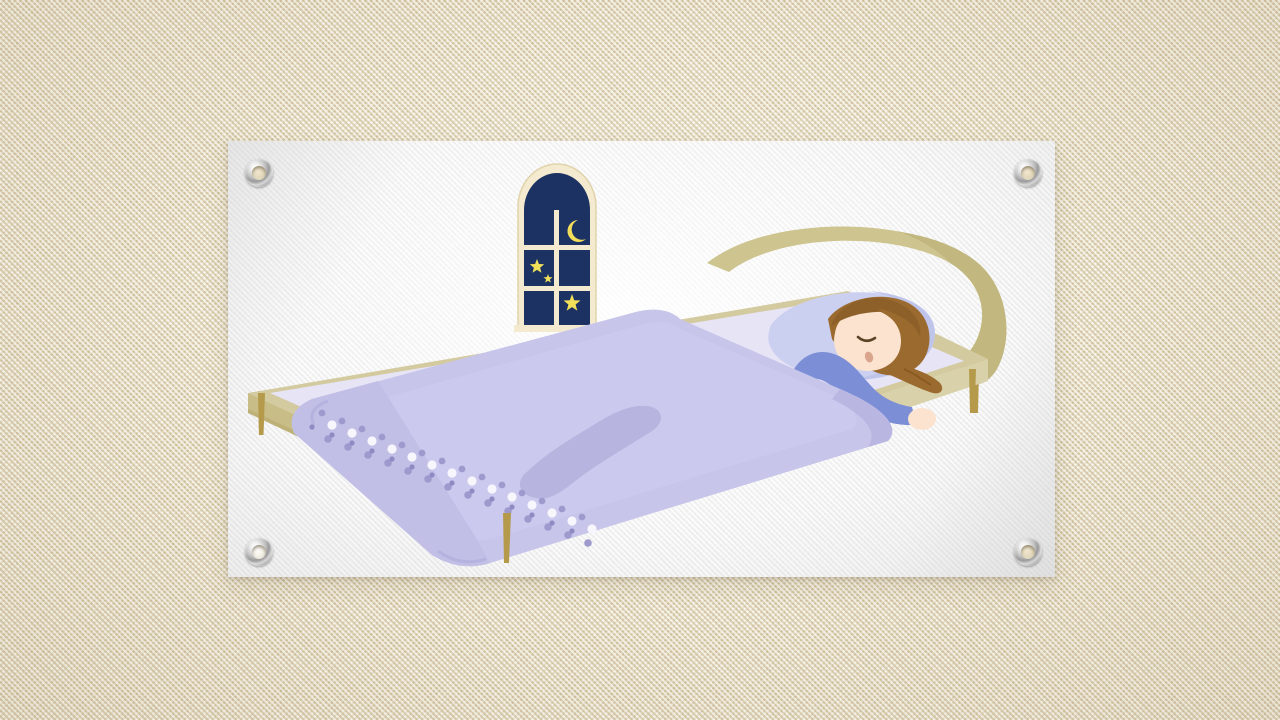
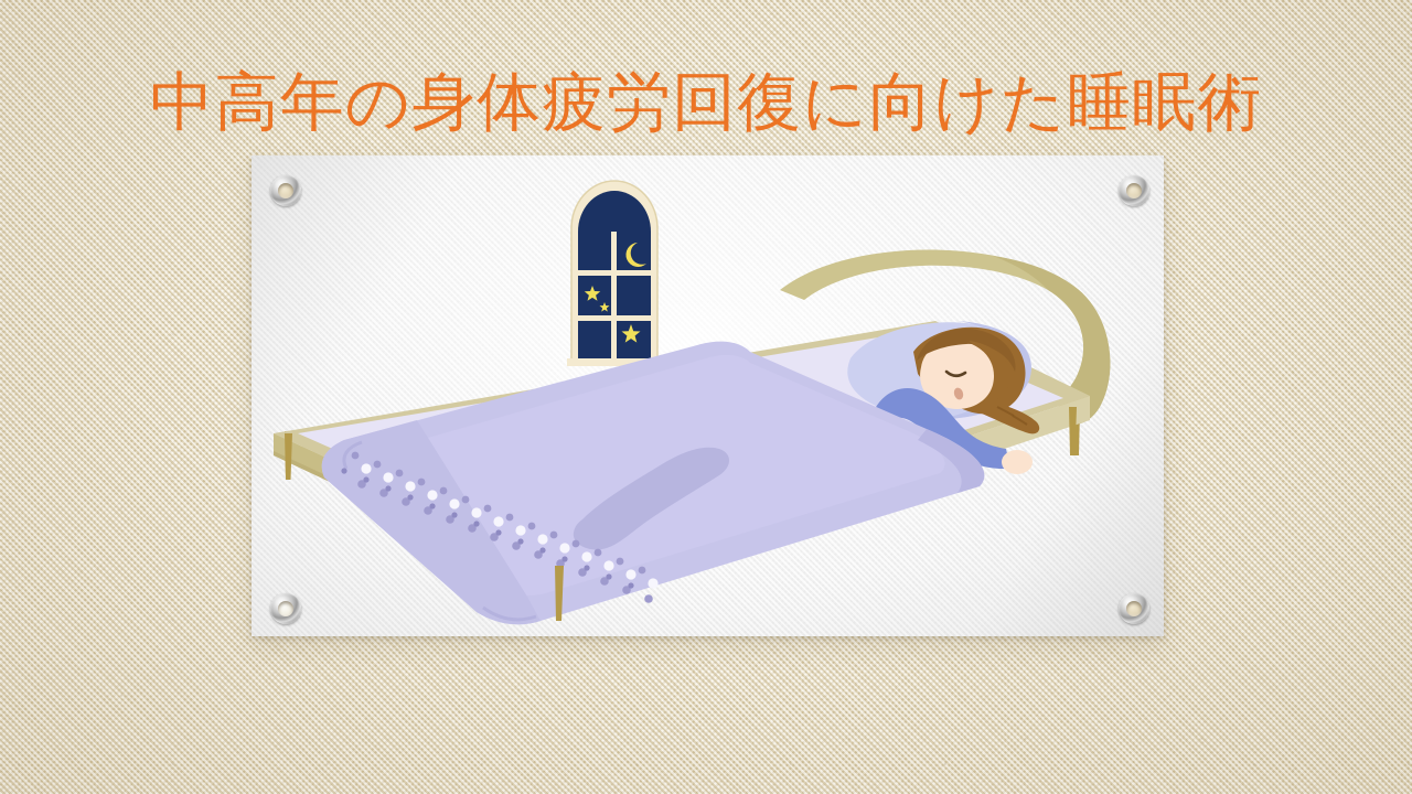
+ 中高年の身体疲労回復に向けた睡眠術
